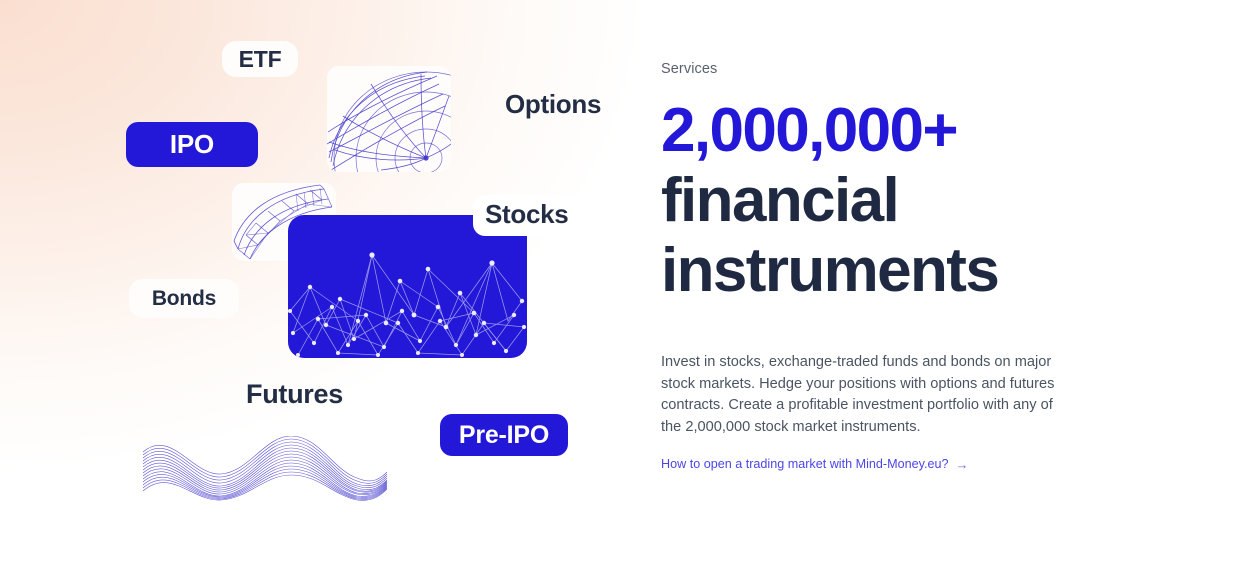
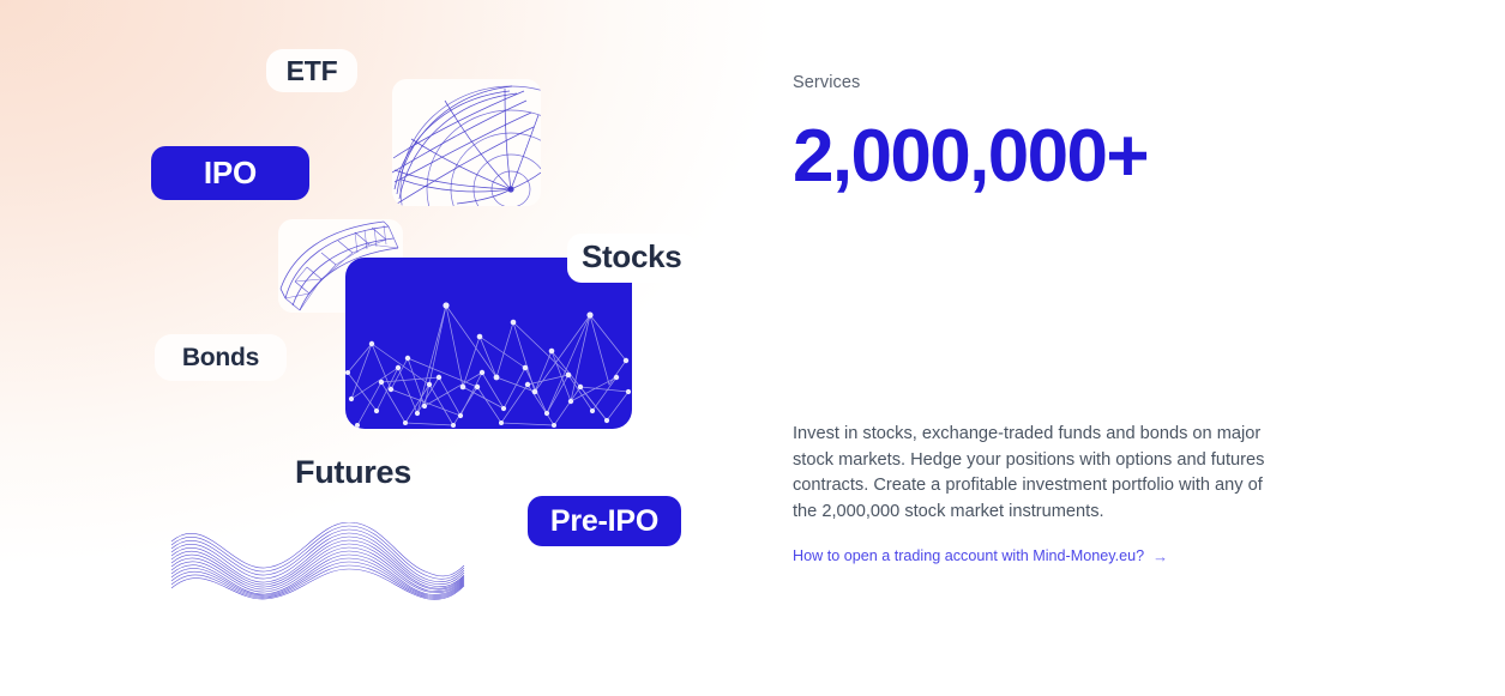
  ETF
  IPO
- Options
  Bonds
  Stocks
  Futures
  Pre-IPO
  Services
  2,000,000+
- financial instruments
  Invest in stocks, exchange-traded funds and bonds on major stock markets. Hedge your positions with options and futures contracts. Create a profitable investment portfolio with any of the 2,000,000 stock market instruments.
- How to open a trading market with Mind-Money.eu?
+ How to open a trading account with Mind-Money.eu?
  →
